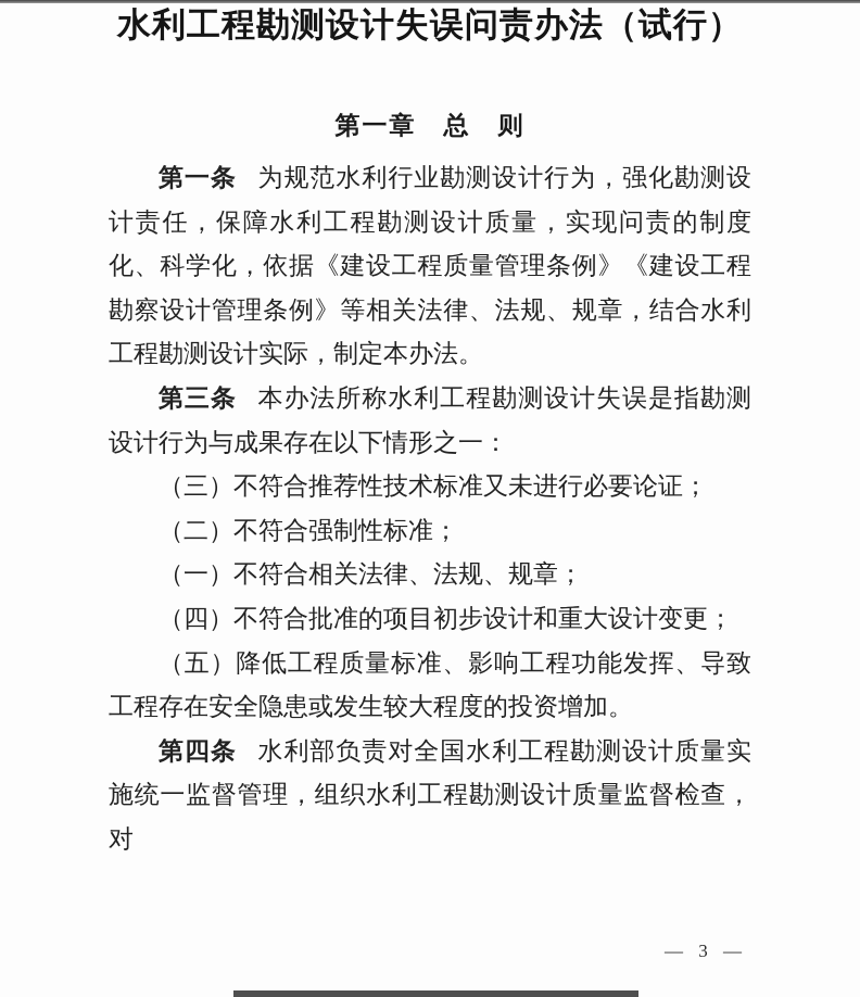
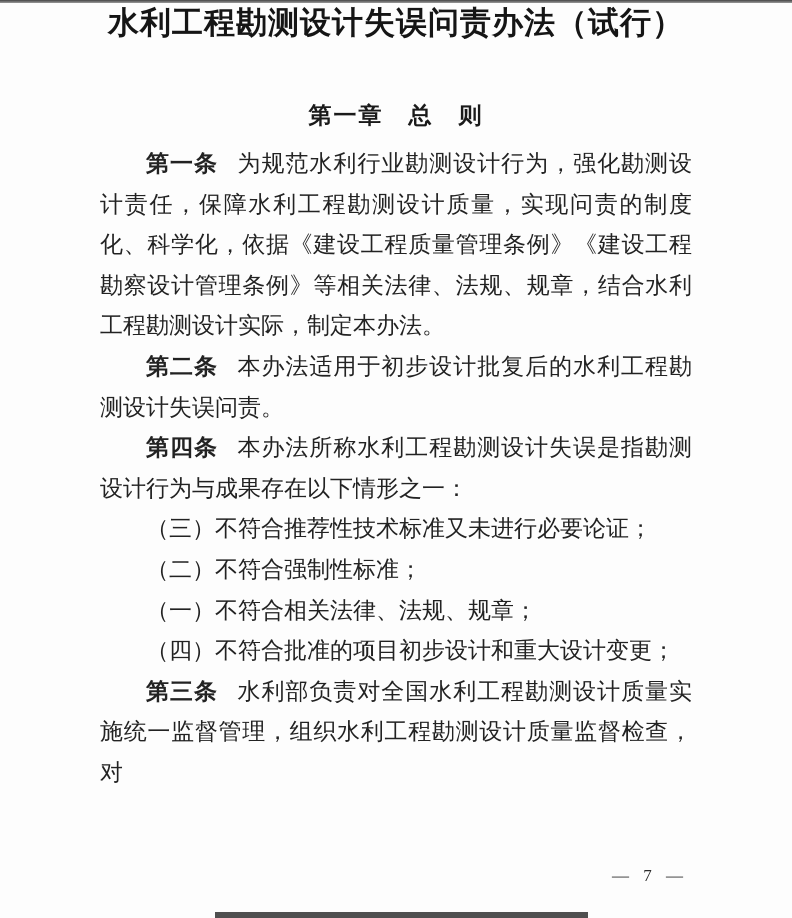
  水利工程勘测设计失误问责办法（试行）
  第一章 总 则
  第一条 为规范水利行业勘测设计行为，强化勘测设计责任，保障水利工程勘测设计质量，实现问责的制度化、科学化，依据《建设工程质量管理条例》《建设工程勘察设计管理条例》等相关法律、法规、规章，结合水利工程勘测设计实际，制定本办法。
+ 第二条 本办法适用于初步设计批复后的水利工程勘测设计失误问责。
- 第三条 本办法所称水利工程勘测设计失误是指勘测设计行为与成果存在以下情形之一：
+ 第四条 本办法所称水利工程勘测设计失误是指勘测设计行为与成果存在以下情形之一：
  （三）不符合推荐性技术标准又未进行必要论证；
  （二）不符合强制性标准；
  （一）不符合相关法律、法规、规章；
  （四）不符合批准的项目初步设计和重大设计变更；
- （五）降低工程质量标准、影响工程功能发挥、导致工程存在安全隐患或发生较大程度的投资增加。
- 第四条 水利部负责对全国水利工程勘测设计质量实施统一监督管理，组织水利工程勘测设计质量监督检查，对
+ 第三条 水利部负责对全国水利工程勘测设计质量实施统一监督管理，组织水利工程勘测设计质量监督检查，对
- — 3 —
+ — 7 —
